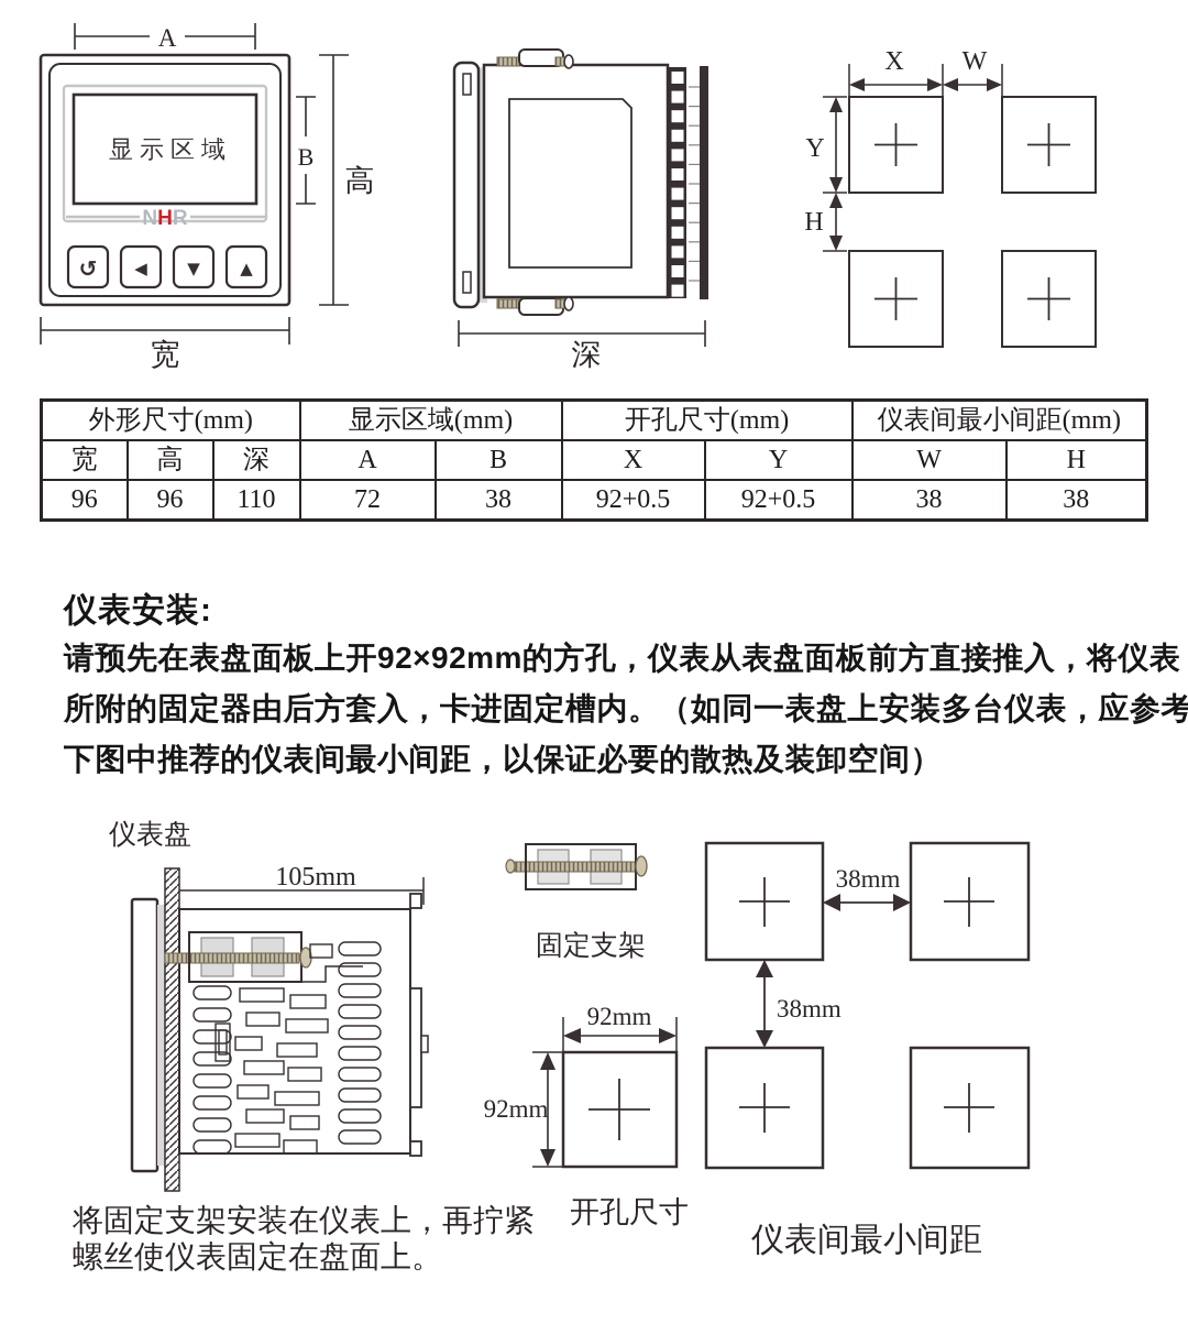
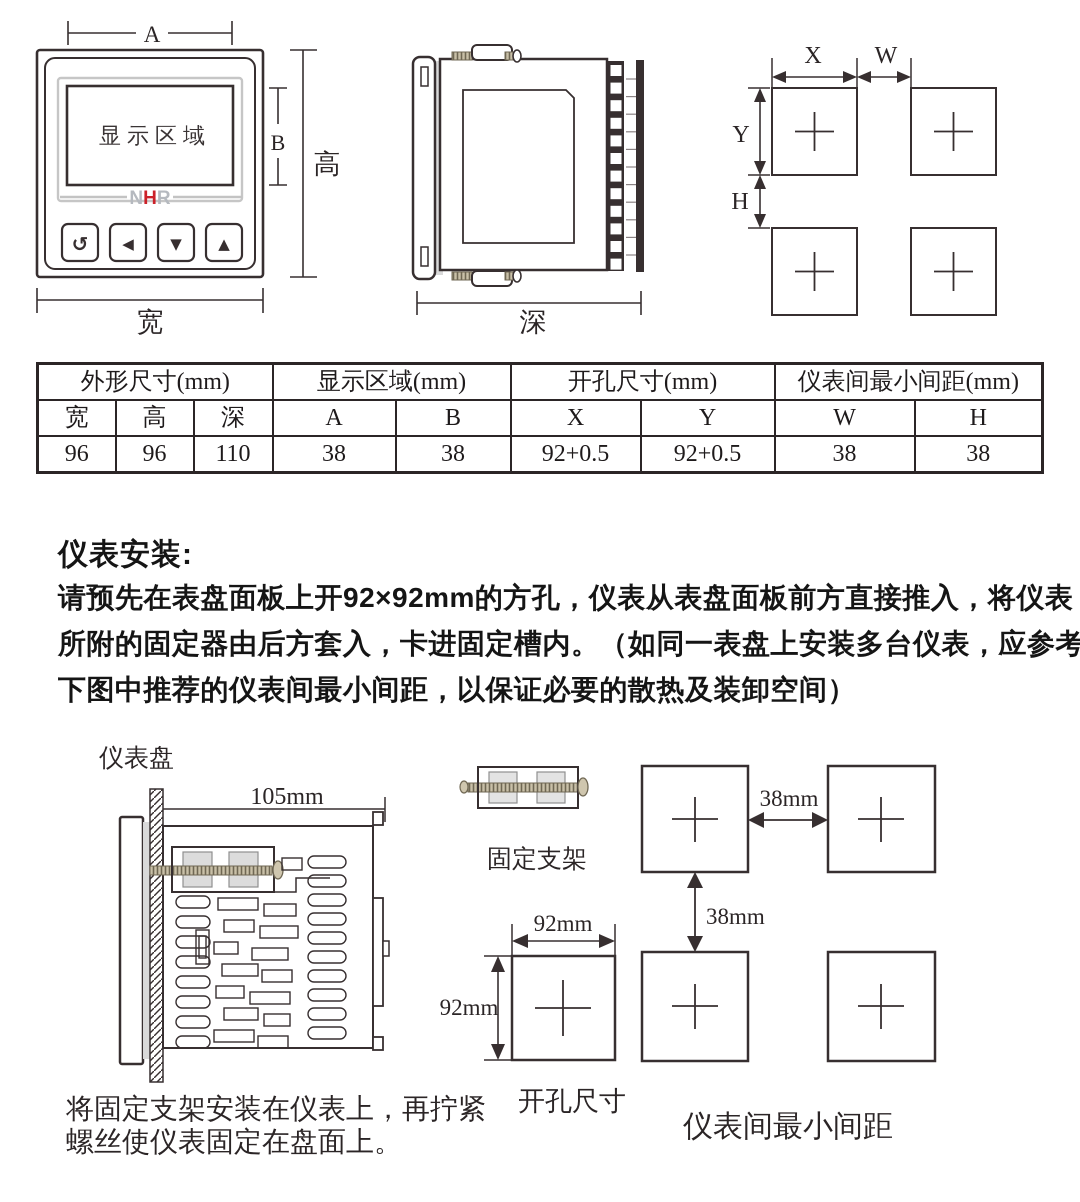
  A
  显示区域
  NHR
  ↺
  ◀
  ▼
  ▲
  B
  高
  宽
  深
  X
  W
  Y
  H
  105mm
  92mm
  92mm
  38mm
  38mm
  外形尺寸(mm)	显示区域(mm)	开孔尺寸(mm)	仪表间最小间距(mm)
  宽	高	深	A	B	X	Y	W	H
- 96	96	110	72	38	92+0.5	92+0.5	38	38
+ 96	96	110	38	38	92+0.5	92+0.5	38	38
  仪表安装:
  请预先在表盘面板上开92×92mm的方孔，仪表从表盘面板前方直接推入，将仪表
  所附的固定器由后方套入，卡进固定槽内。（如同一表盘上安装多台仪表，应参考
  下图中推荐的仪表间最小间距，以保证必要的散热及装卸空间）
  仪表盘
  固定支架
  开孔尺寸
  仪表间最小间距
  将固定支架安装在仪表上，再拧紧
  螺丝使仪表固定在盘面上。
